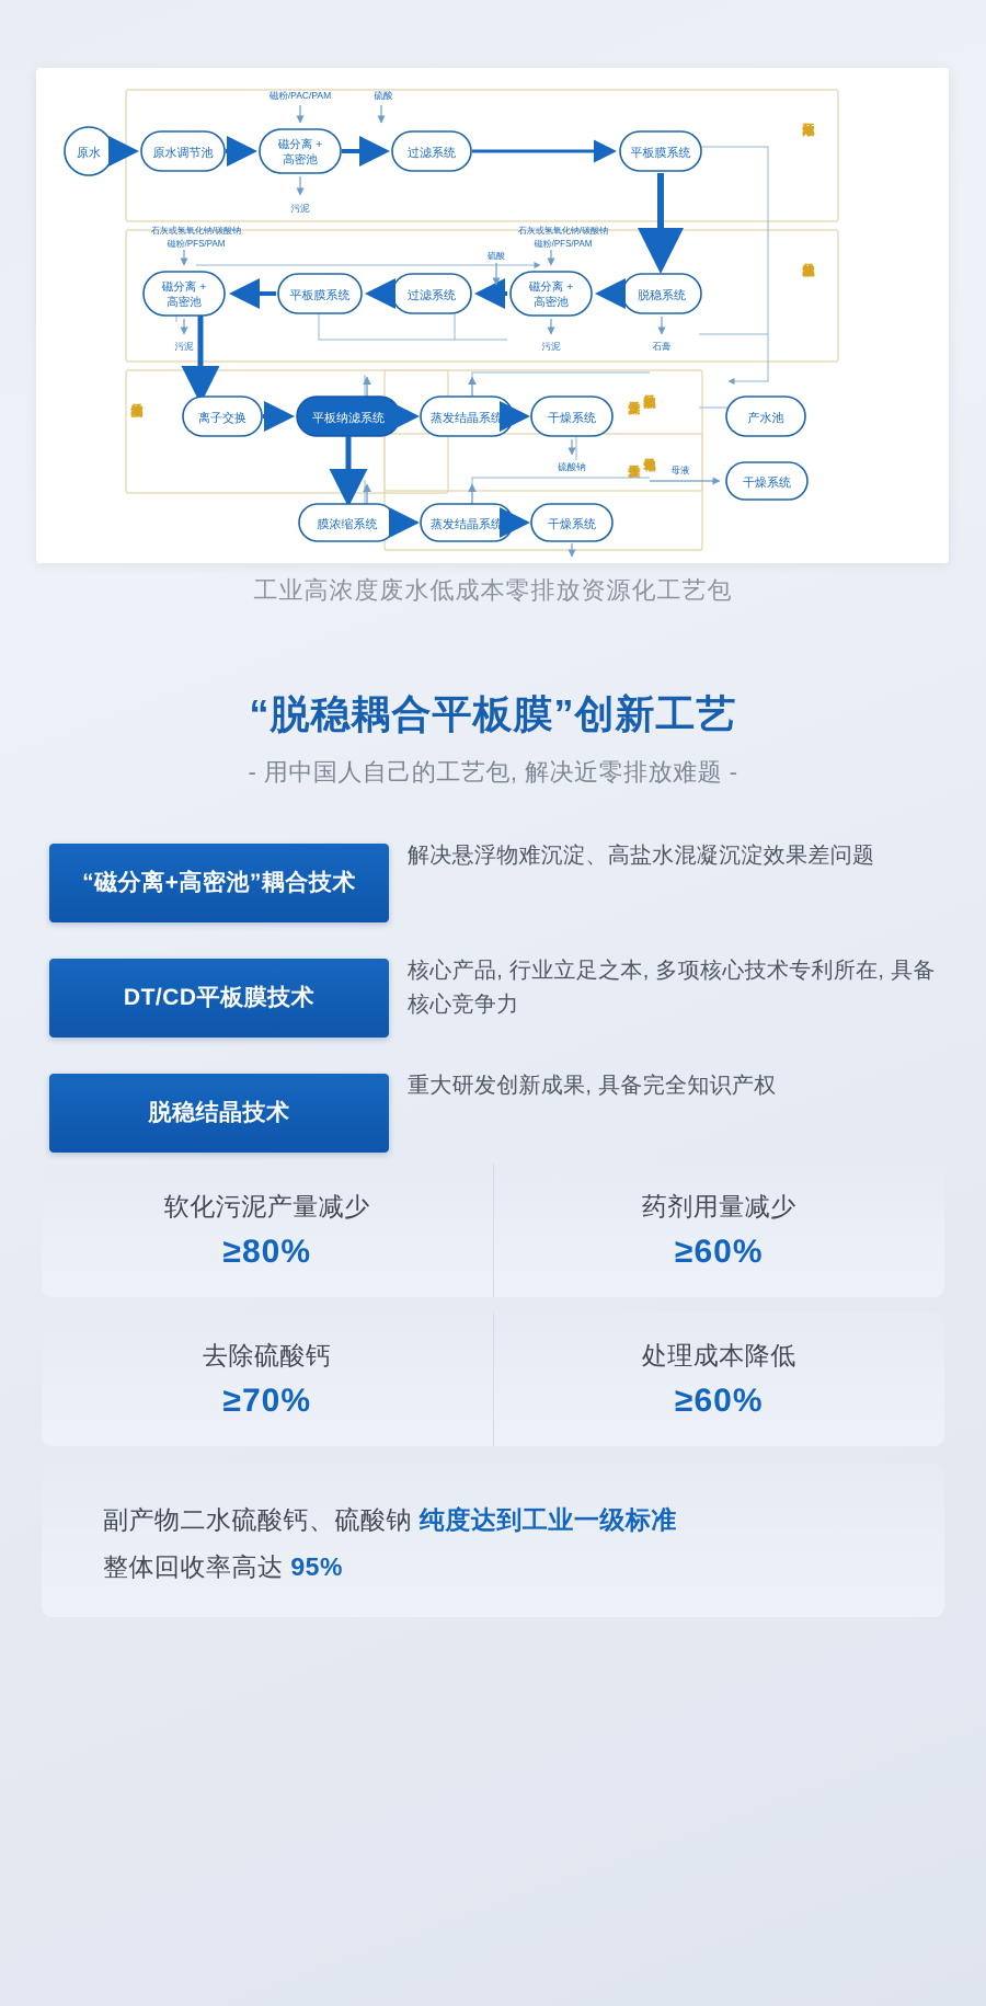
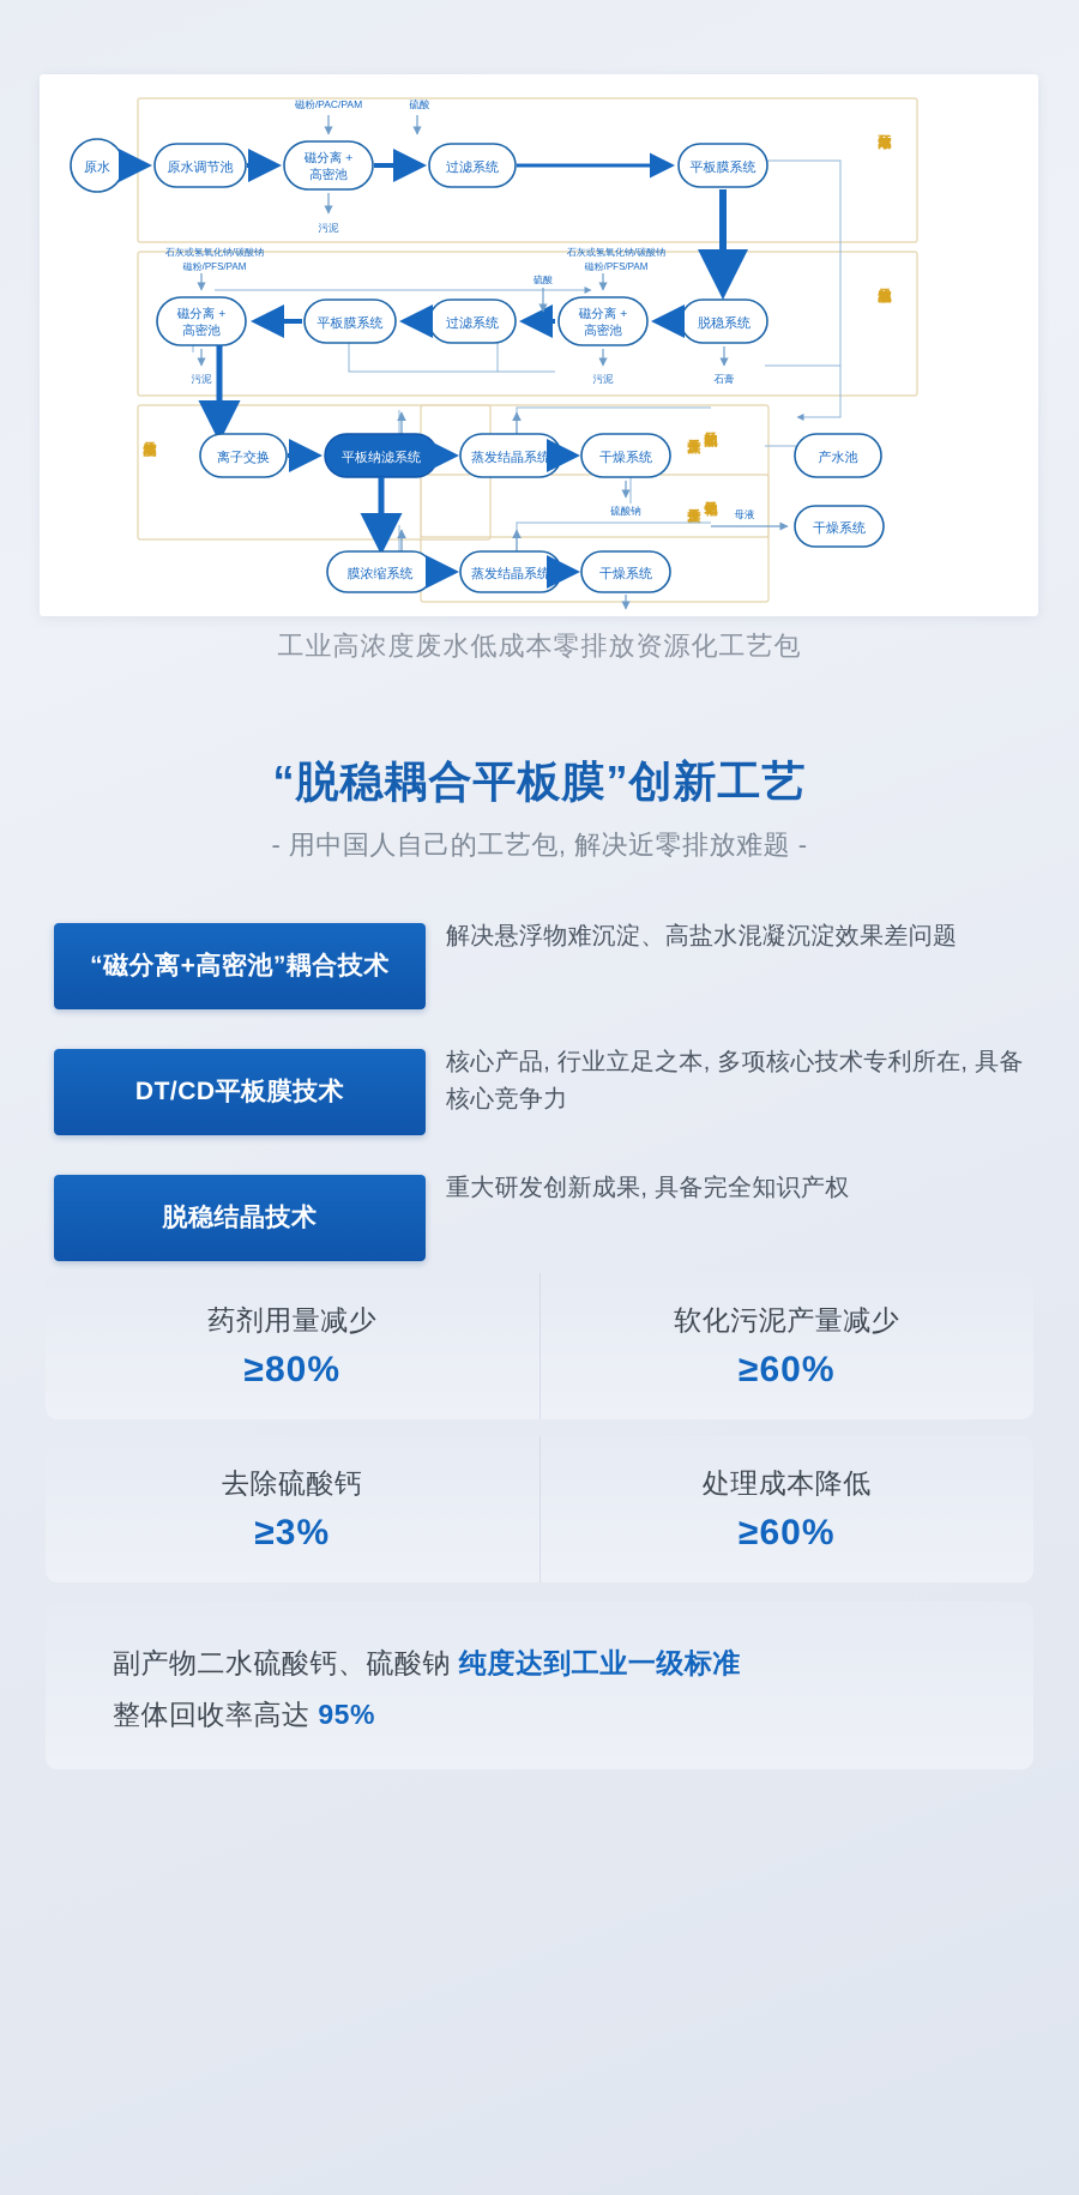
  原水
  原水调节池
  磁分离 +
  高密池
  过滤系统
  平板膜系统
  磁粉/PAC/PAM
  硫酸
  污泥
  磁分离 +
  高密池
  平板膜系统
  过滤系统
  磁分离 +
  高密池
  脱稳系统
  石灰或氢氧化钠/碳酸钠
  磁粉/PFS/PAM
  石灰或氢氧化钠/碳酸钠
  磁粉/PFS/PAM
  硫酸
  污泥
  污泥
  石膏
  离子交换
  平板纳滤系统
  蒸发结晶系统
  干燥系统
  硫酸钠
  产水池
  干燥系统
  母液
  膜浓缩系统
  蒸发结晶系统
  干燥系统
  工业高浓度废水低成本零排放资源化工艺包
  “脱稳耦合平板膜”创新工艺
  - 用中国人自己的工艺包, 解决近零排放难题 -
  “磁分离+高密池”耦合技术
  解决悬浮物难沉淀、高盐水混凝沉淀效果差问题
  DT/CD平板膜技术
  核心产品, 行业立足之本, 多项核心技术专利所在, 具备核心竞争力
  脱稳结晶技术
  重大研发创新成果, 具备完全知识产权
- 软化污泥产量减少
+ 药剂用量减少
  ≥80%
- 药剂用量减少
+ 软化污泥产量减少
  ≥60%
  去除硫酸钙
- ≥70%
+ ≥3%
  处理成本降低
  ≥60%
  副产物二水硫酸钙、硫酸钠 纯度达到工业一级标准
  整体回收率高达 95%
